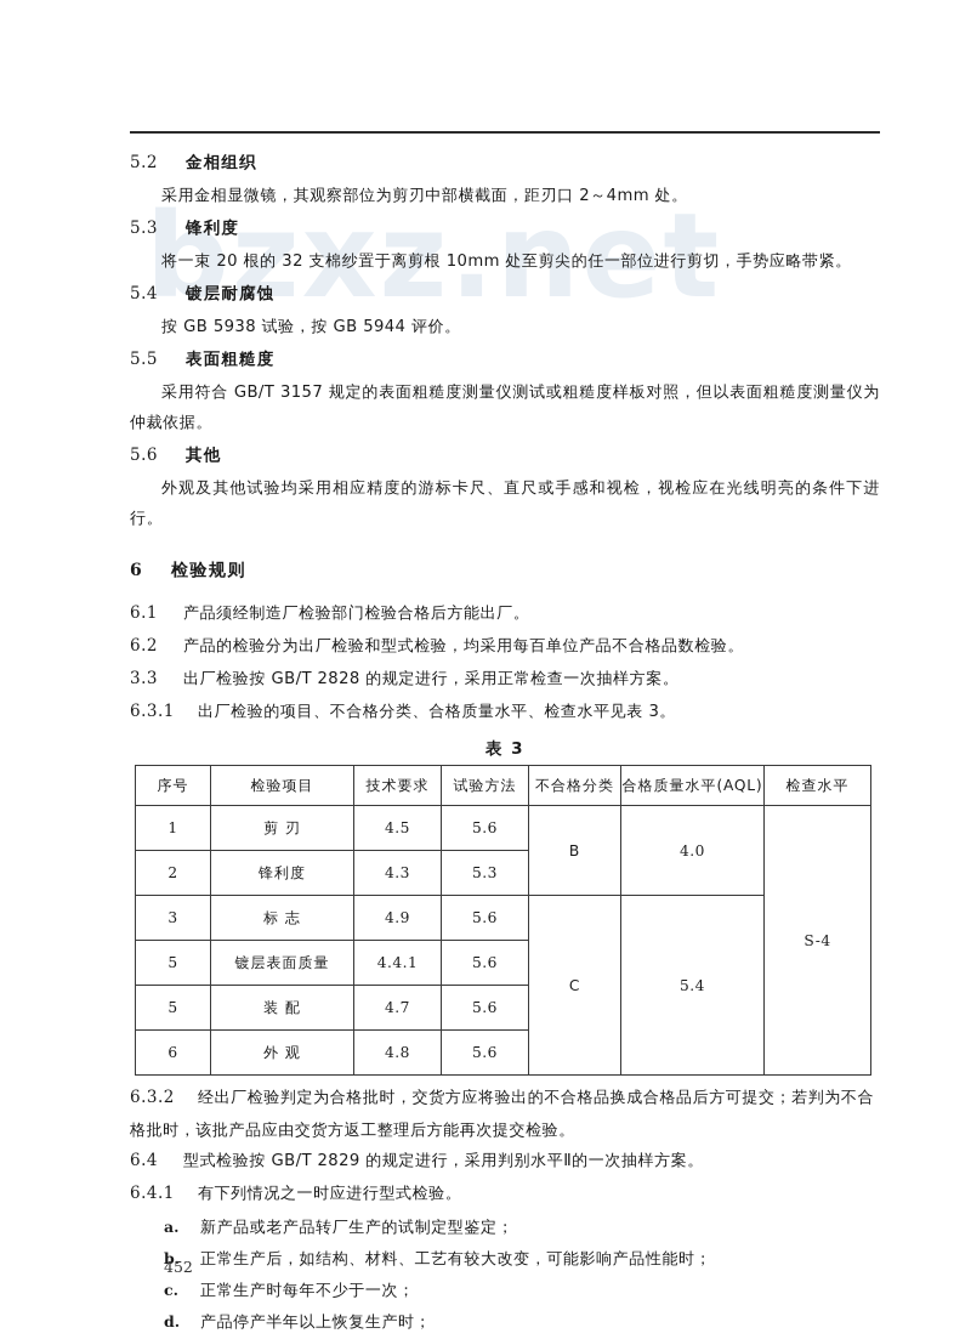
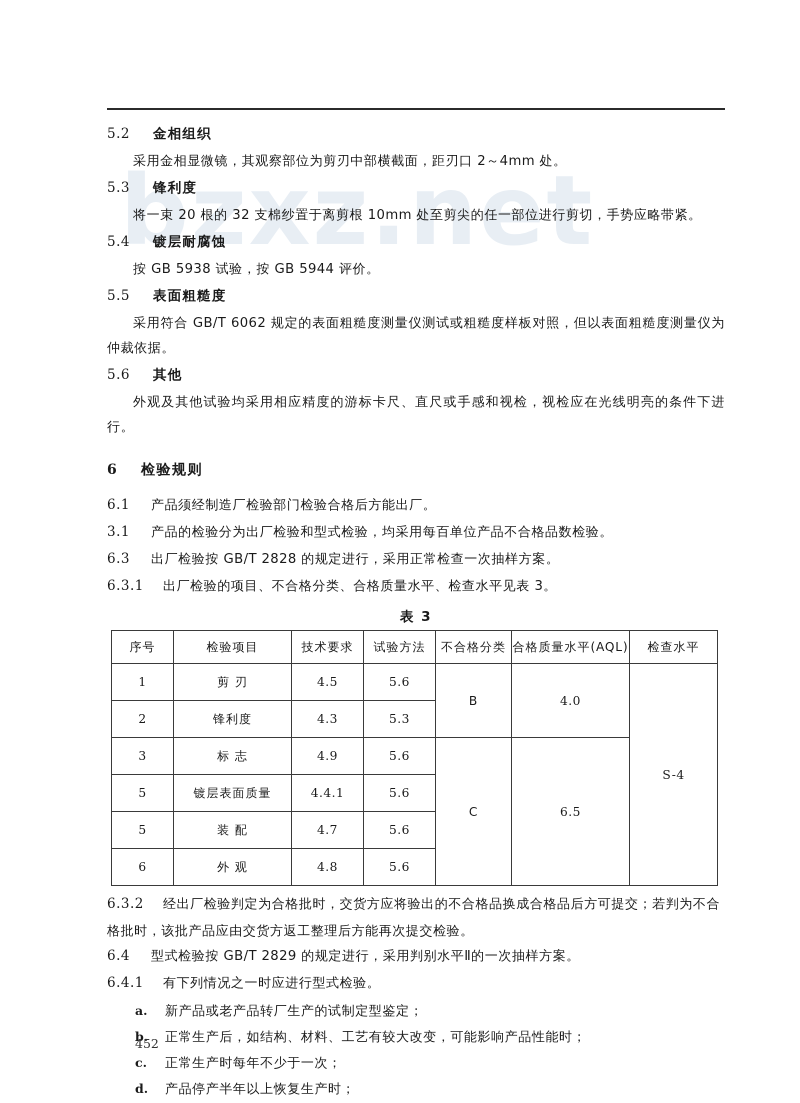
  bzxz.net
  5.2
  金相组织
  采用金相显微镜，其观察部位为剪刃中部横截面，距刃口 2～4mm 处。
  5.3
  锋利度
  将一束 20 根的 32 支棉纱置于离剪根 10mm 处至剪尖的任一部位进行剪切，手势应略带紧。
  5.4
  镀层耐腐蚀
  按 GB 5938 试验，按 GB 5944 评价。
  5.5
  表面粗糙度
- 采用符合 GB/T 3157 规定的表面粗糙度测量仪测试或粗糙度样板对照，但以表面粗糙度测量仪为仲裁依据。
+ 采用符合 GB/T 6062 规定的表面粗糙度测量仪测试或粗糙度样板对照，但以表面粗糙度测量仪为仲裁依据。
  5.6
  其他
  外观及其他试验均采用相应精度的游标卡尺、直尺或手感和视检，视检应在光线明亮的条件下进行。
  6
  检验规则
  6.1
  产品须经制造厂检验部门检验合格后方能出厂。
- 6.2
+ 3.1
  产品的检验分为出厂检验和型式检验，均采用每百单位产品不合格品数检验。
- 3.3
+ 6.3
  出厂检验按 GB/T 2828 的规定进行，采用正常检查一次抽样方案。
  6.3.1
  出厂检验的项目、不合格分类、合格质量水平、检查水平见表 3。
  表 3
  序号	检验项目	技术要求	试验方法	不合格分类	合格质量水平(AQL)	检查水平
  1	剪 刃	4.5	5.6	B	4.0	S-4
  2	锋利度	4.3	5.3
- 3	标 志	4.9	5.6	C	5.4
+ 3	标 志	4.9	5.6	C	6.5
  5	镀层表面质量	4.4.1	5.6
  5	装 配	4.7	5.6
  6	外 观	4.8	5.6
  6.3.2
  经出厂检验判定为合格批时，交货方应将验出的不合格品换成合格品后方可提交；若判为不合
  格批时，该批产品应由交货方返工整理后方能再次提交检验。
  6.4
  型式检验按 GB/T 2829 的规定进行，采用判别水平Ⅱ的一次抽样方案。
  6.4.1
  有下列情况之一时应进行型式检验。
  a.
  新产品或老产品转厂生产的试制定型鉴定；
  b.
  正常生产后，如结构、材料、工艺有较大改变，可能影响产品性能时；
  c.
  正常生产时每年不少于一次；
  d.
  产品停产半年以上恢复生产时；
  452
